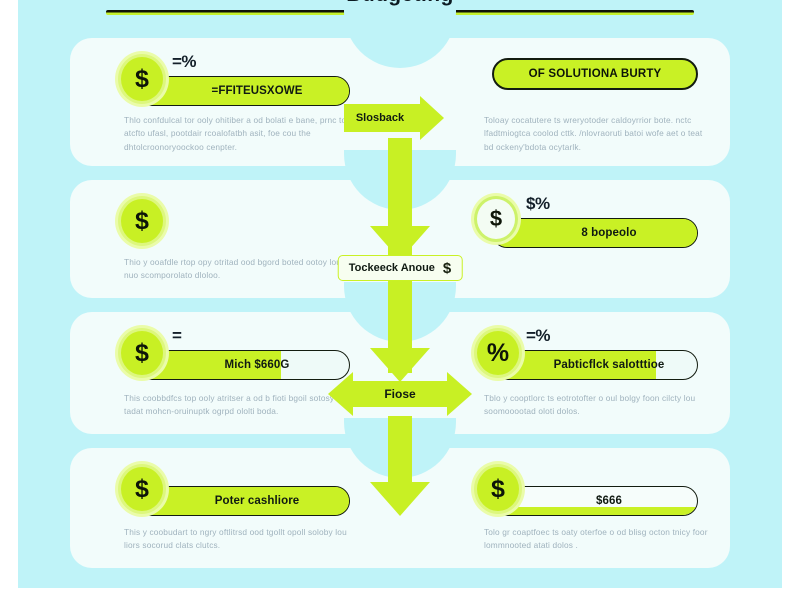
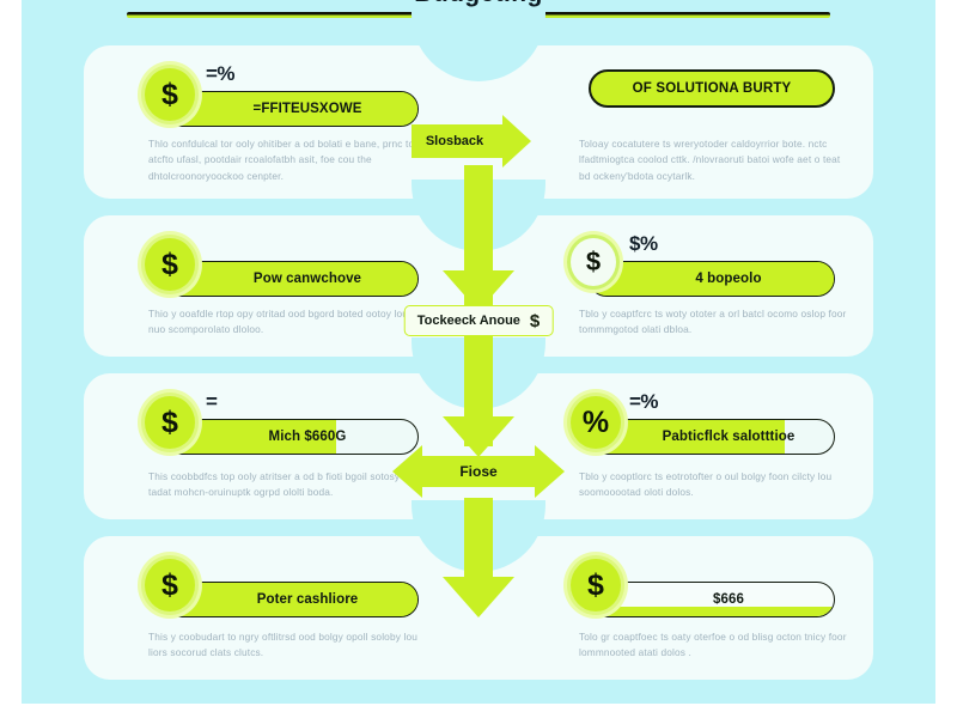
  $
  =%
  =FFITEUSXOWE
  Thlo confdulcal tor ooly ohitiber a od bolati e bane, prnc t atcfto ufasl, pootdair rcoalofatbh asit, foe cou the dhtolcroonoryoockoo cenpter.
  OF SOLUTIONA BURTY
  Toloay cocatutere ts wreryotoder caldoyrrior bote. nctc lfadtmiogtca coolod cttk. /nlovraoruti batoi wofe aet o teat bd ockeny'bdota ocytarlk.
  $
+ Pow canwchove
  Thio y ooafdle rtop opy otritad ood bgord boted ootoy lo nuo scomporolato dloloo.
  $
  $%
- 8 bopeolo
+ 4 bopeolo
+ Tblo y coaptfcrc ts woty ototer a orl batcl ocomo oslop foor tommmgotod olati dbloa.
  $
  =
  Mich $660G
  This coobbdfcs top ooly atritser a od b fioti bgoil sotosy tadat mohcn-oruinuptk ogrpd ololti boda.
  %
  =%
  Pabticflck salotttioe
  Tblo y cooptlorc ts eotrotofter o oul bolgy foon cilcty lou soomooootad oloti dolos.
  $
  Poter cashliore
- This y coobudart to ngry oftlitrsd ood tgollt opoll soloby lou liors socorud clats clutcs.
+ This y coobudart to ngry oftlitrsd ood bolgy opoll soloby lou liors socorud clats clutcs.
  $
  $666
  Tolo gr coaptfoec ts oaty oterfoe o od blisg octon tnicy foor lommnooted atati dolos .
  Slosback
  Tockeeck Anoue
  $
  Fiose
